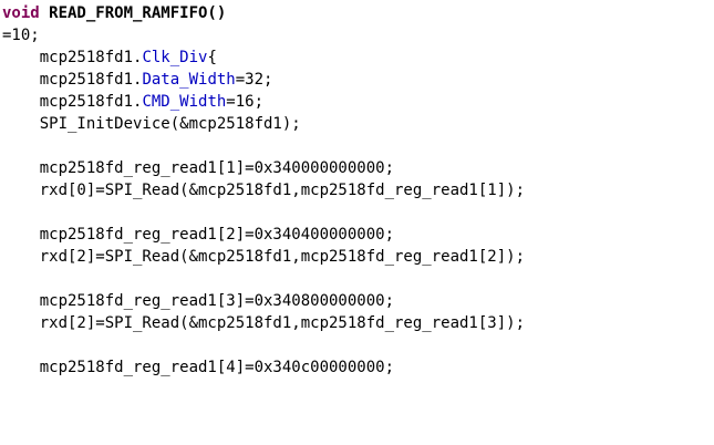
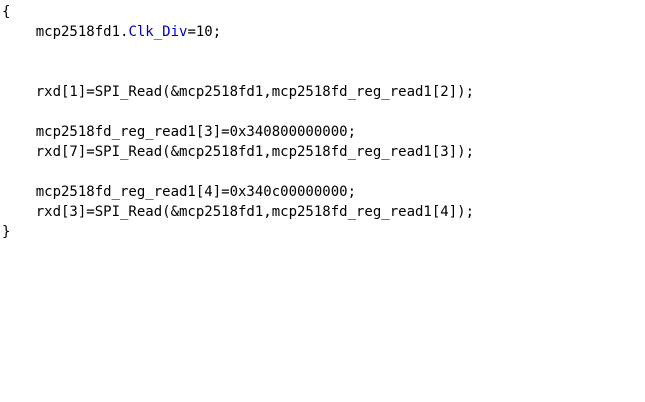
- void READ_FROM_RAMFIFO()
- =10;
+ {
- mcp2518fd1.Clk_Div{
+ mcp2518fd1.Clk_Div=10;
- mcp2518fd1.Data_Width=32;
- mcp2518fd1.CMD_Width=16;
- SPI_InitDevice(&mcp2518fd1);
- mcp2518fd_reg_read1[1]=0x340000000000;
- rxd[0]=SPI_Read(&mcp2518fd1,mcp2518fd_reg_read1[1]);
- mcp2518fd_reg_read1[2]=0x340400000000;
- rxd[2]=SPI_Read(&mcp2518fd1,mcp2518fd_reg_read1[2]);
+ rxd[1]=SPI_Read(&mcp2518fd1,mcp2518fd_reg_read1[2]);
  mcp2518fd_reg_read1[3]=0x340800000000;
- rxd[2]=SPI_Read(&mcp2518fd1,mcp2518fd_reg_read1[3]);
+ rxd[7]=SPI_Read(&mcp2518fd1,mcp2518fd_reg_read1[3]);
  mcp2518fd_reg_read1[4]=0x340c00000000;
+ rxd[3]=SPI_Read(&mcp2518fd1,mcp2518fd_reg_read1[4]);
+ }
